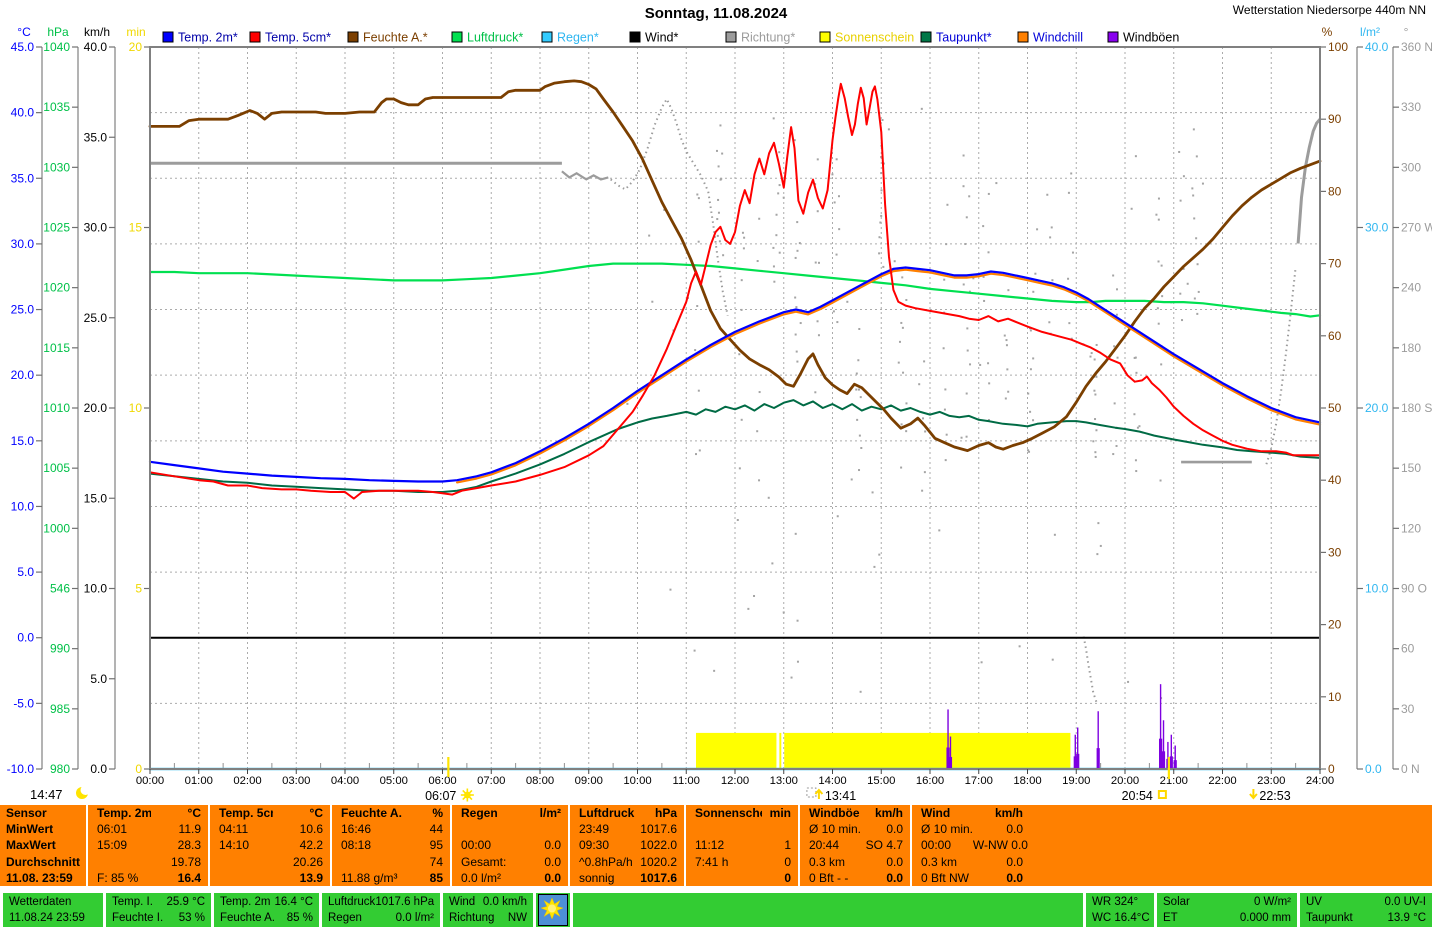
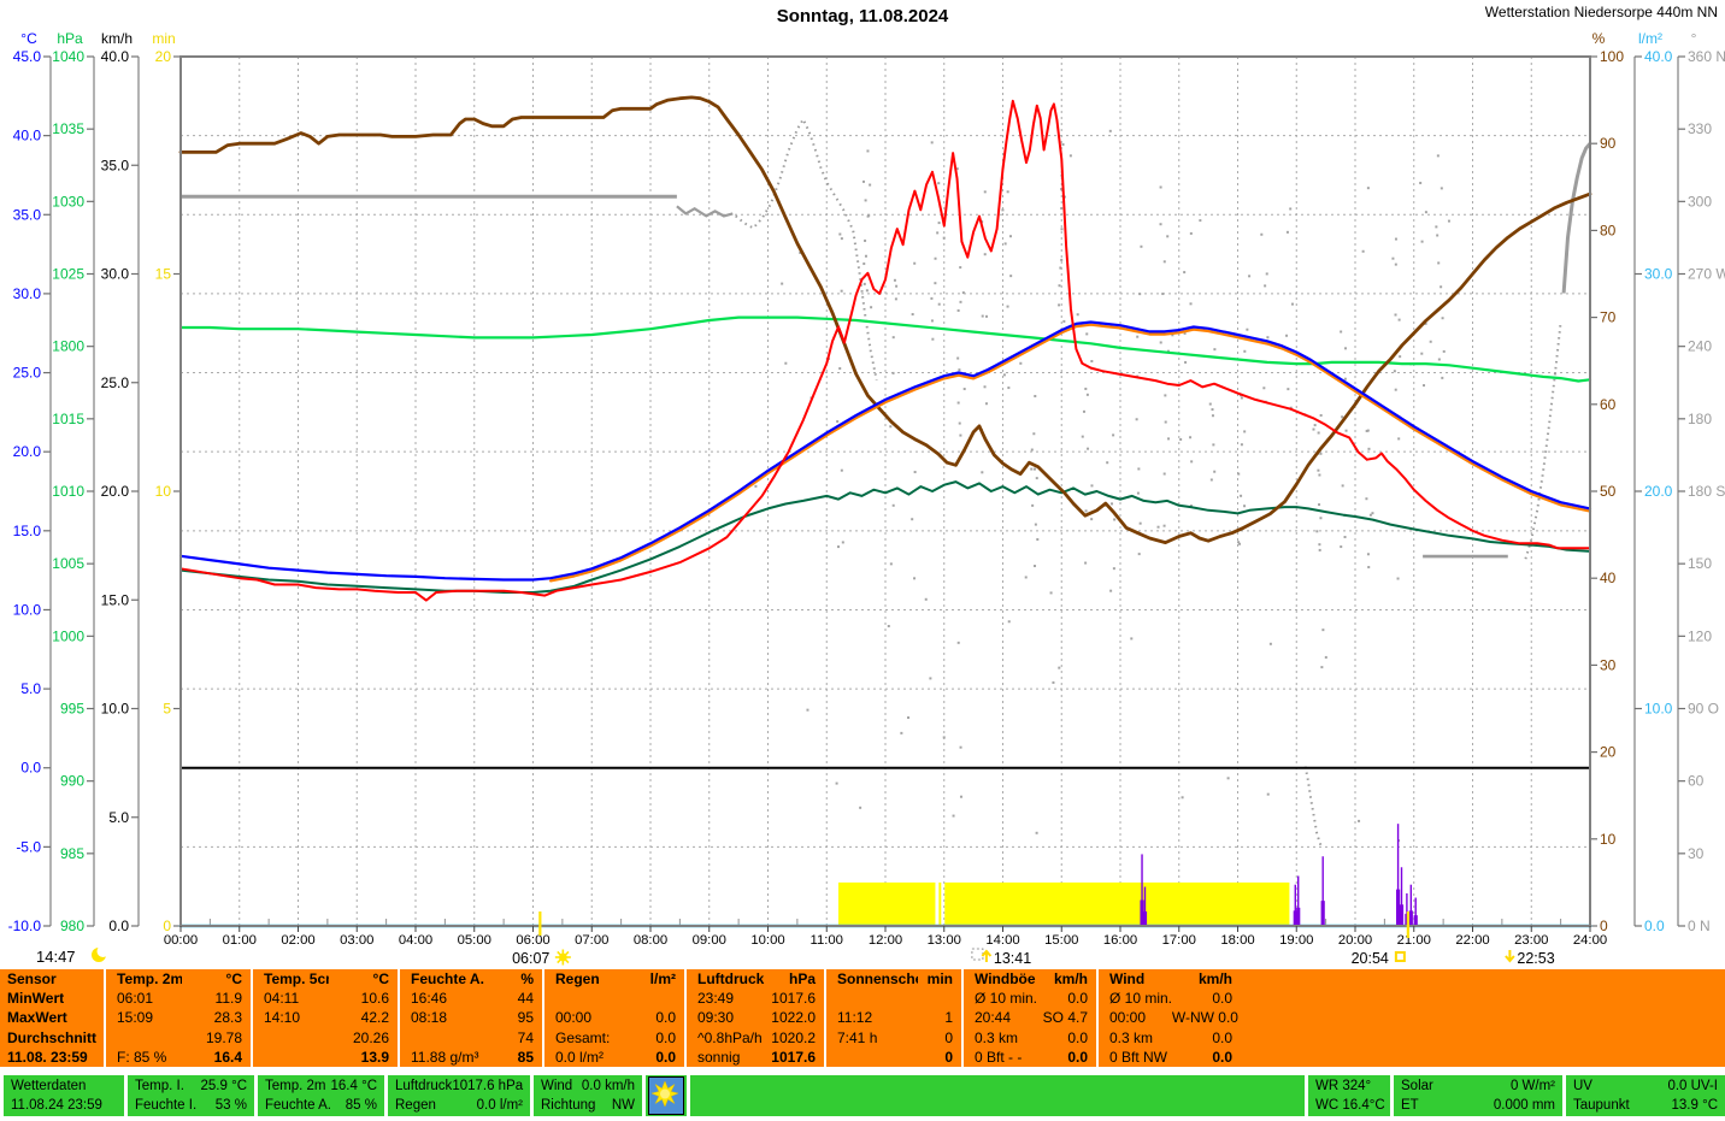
  Sonntag, 11.08.2024
  Wetterstation Niedersorpe 440m NN
- Temp. 2m*
- Temp. 5cm*
- Feuchte A.*
- Luftdruck*
- Regen*
- Wind*
- Richtung*
- Sonnenschein
- Taupunkt*
- Windchill
- Windböen
  °C
  45.0
  40.0
  35.0
  30.0
  25.0
  20.0
  15.0
  10.0
  5.0
  0.0
  -5.0
  -10.0
  hPa
  1040
  1035
  1030
  1025
- 1020
+ 1800
  1015
  1010
  1005
  1000
- 546
+ 995
  990
  985
  980
  km/h
  40.0
  35.0
  30.0
  25.0
  20.0
  15.0
  10.0
  5.0
  0.0
  min
  20
  15
  10
  5
  0
  %
  100
  90
  80
  70
  60
  50
  40
  30
  20
  10
  0
  l/m²
  40.0
  30.0
  20.0
  10.0
  0.0
  °
  360 N
  330
  300
  270 W
  240
  180
  180 S
  150
  120
  90 O
  60
  30
  0 N
  00:00
  01:00
  02:00
  03:00
  04:00
  05:00
  06:00
  07:00
  08:00
  09:00
  10:00
  11:00
  12:00
  13:00
  14:00
  15:00
  16:00
  17:00
  18:00
  19:00
  20:00
  21:00
  22:00
  23:00
  24:00
  06:07
  13:41
  20:54
  22:53
  14:47
  Sensor
  Temp. 2m
  °C
  Temp. 5c
  °C
  Feuchte A.
  %
  Regen
  l/m²
  Luftdruck
  hPa
  Sonnensch
  min
  Windböe
  km/h
  Wind
  km/h
  MinWert
  06:01
  11.9
  04:11
  10.6
  16:46
  44
  23:49
  1017.6
  Ø 10 min.
  0.0
  Ø 10 min.
  0.0
  MaxWert
  15:09
  28.3
  14:10
  42.2
  08:18
  95
  00:00
  0.0
  09:30
  1022.0
  11:12
  1
  20:44
  SO 4.7
  00:00
  W-NW 0.0
  Durchschnitt
  19.78
  20.26
  74
  Gesamt:
  0.0
  ^0.8hPa/h
  1020.2
  7:41 h
  0
  0.3 km
  0.0
  0.3 km
  0.0
  11.08. 23:59
  F: 85 %
  16.4
  13.9
  11.88 g/m³
  85
  0.0 l/m²
  0.0
  sonnig
  1017.6
  0
  0 Bft - -
  0.0
  0 Bft NW
  0.0
  Wetterdaten
  11.08.24 23:59
  Temp. I.
  25.9 °C
  Feuchte I.
  53 %
  Temp. 2m
  16.4 °C
  Feuchte A.
  85 %
  Luftdruck
  1017.6 hPa
  Regen
  0.0 l/m²
  Wind
  0.0 km/h
  Richtung
  NW
  WR 324°
  WC 16.4°C
  Solar
  0 W/m²
  ET
  0.000 mm
  UV
  0.0 UV-I
  Taupunkt
  13.9 °C
